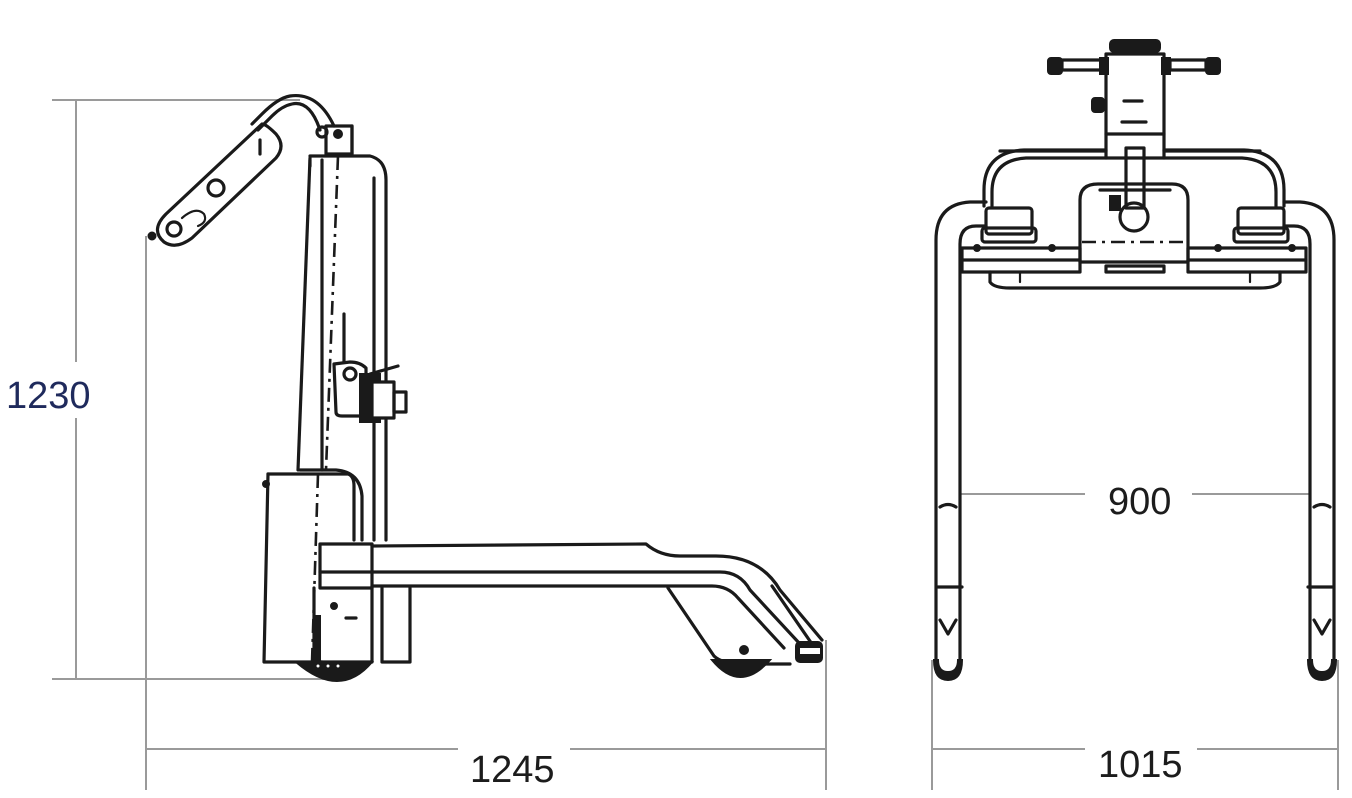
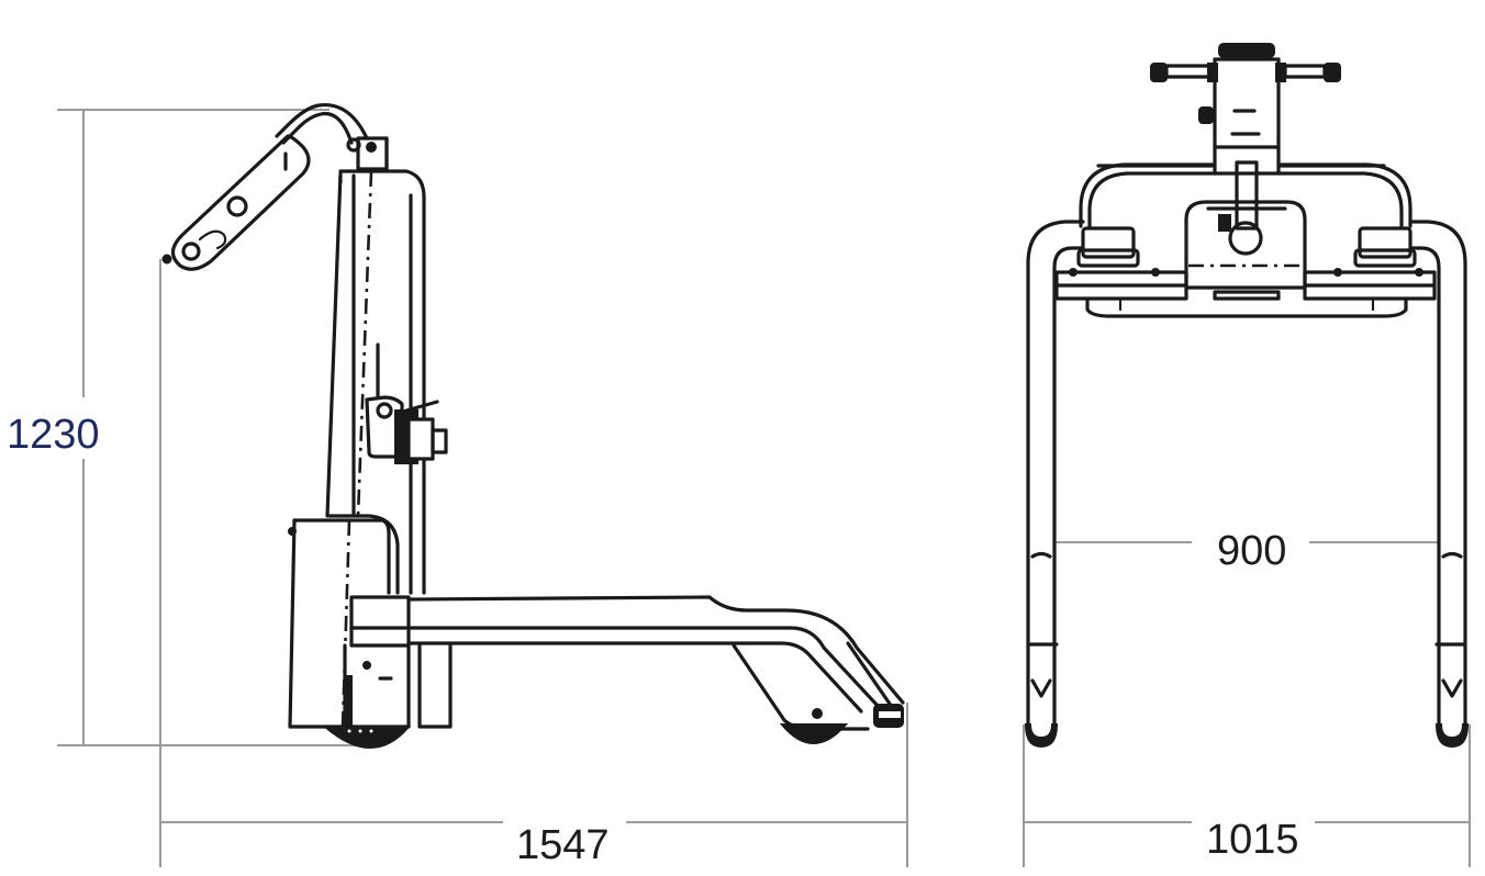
  1230
- 1245
+ 1547
  900
  1015
